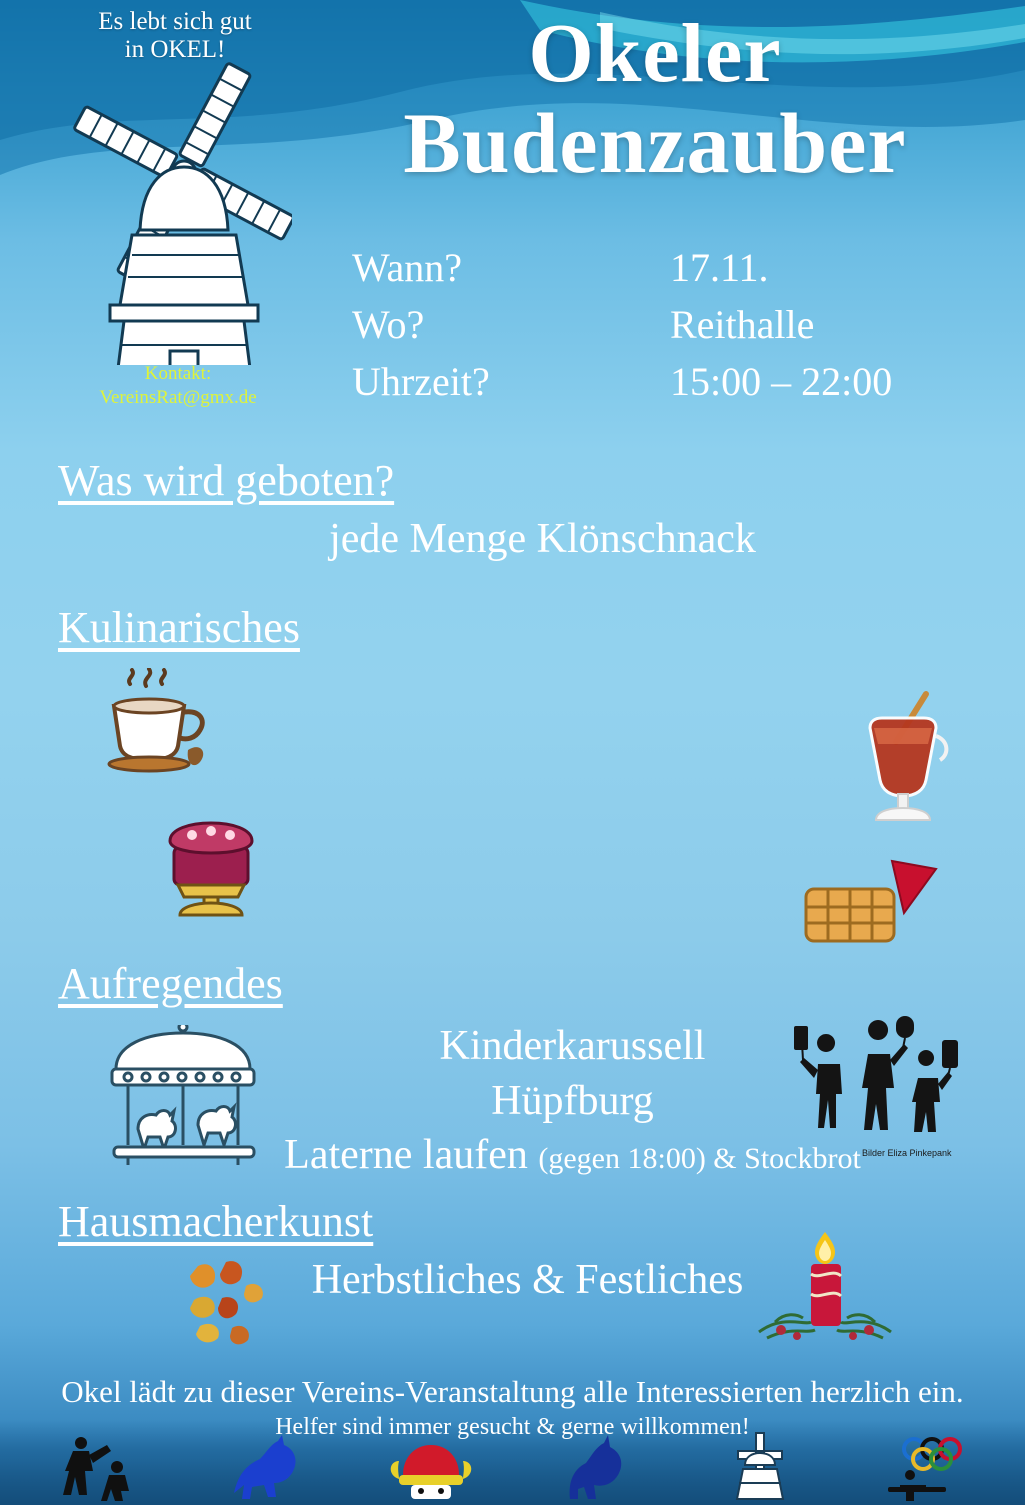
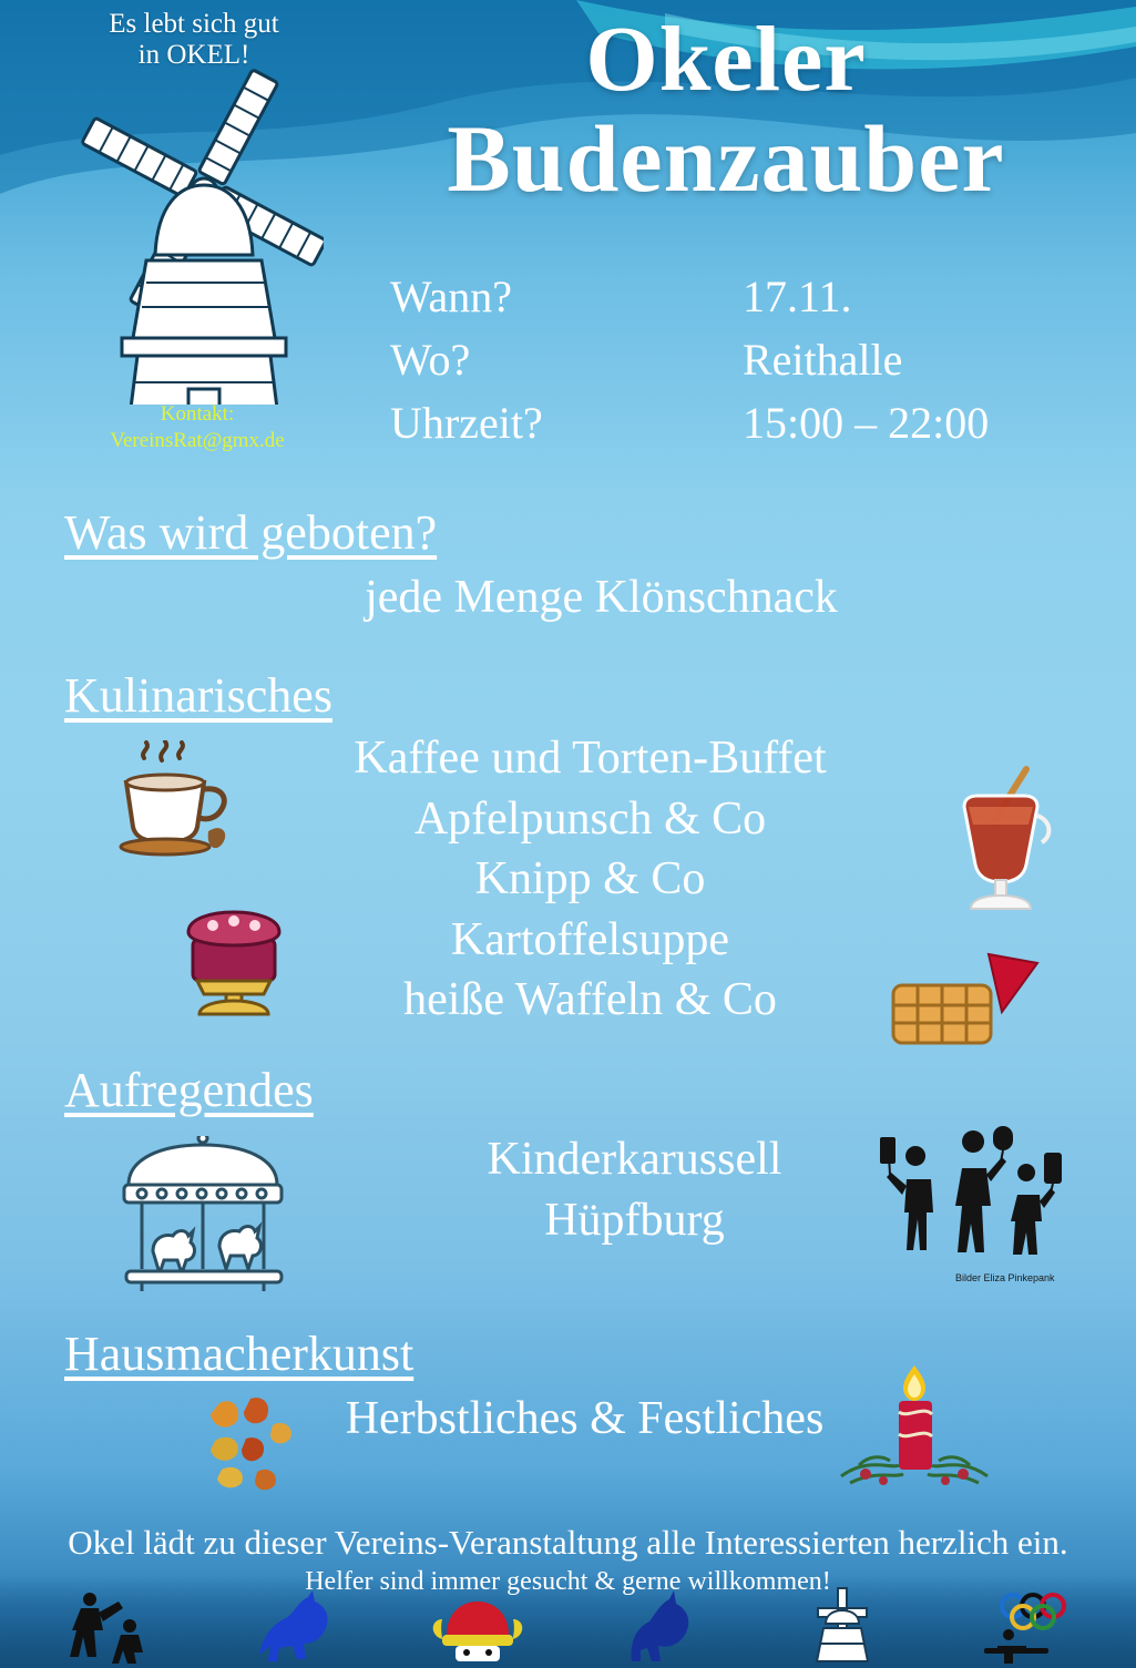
  Es lebt sich gut
  in OKEL!
  Kontakt:
  VereinsRat@gmx.de
  Okeler
  Budenzauber
  Wann?
  17.11.
  Wo?
  Reithalle
  Uhrzeit?
  15:00 – 22:00
  Was wird geboten?
  jede Menge Klönschnack
  Kulinarisches
+ Kaffee und Torten-Buffet
+ Apfelpunsch & Co
+ Knipp & Co
+ Kartoffelsuppe
+ heiße Waffeln & Co
  Aufregendes
  Kinderkarussell
  Hüpfburg
- Laterne laufen (gegen 18:00) & Stockbrot
  Bilder Eliza Pinkepank
  Hausmacherkunst
  Herbstliches & Festliches
  Okel lädt zu dieser Vereins-Veranstaltung alle Interessierten herzlich ein.
  Helfer sind immer gesucht & gerne willkommen!
